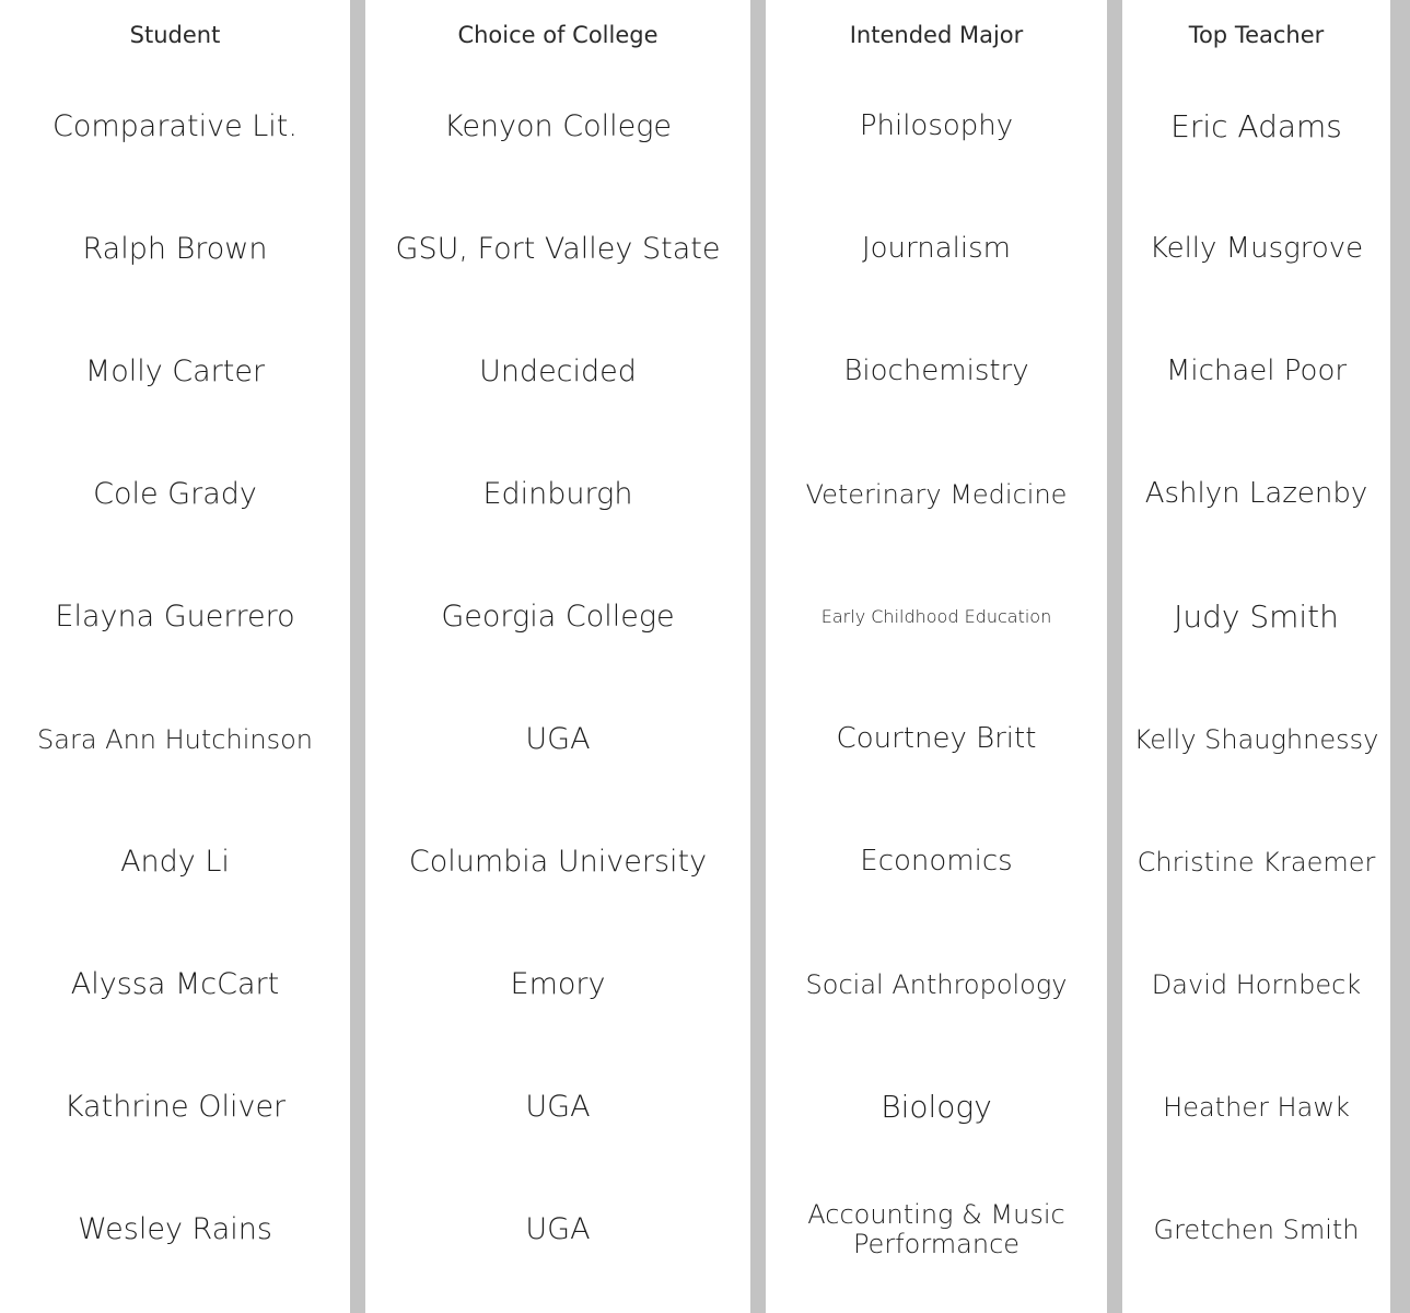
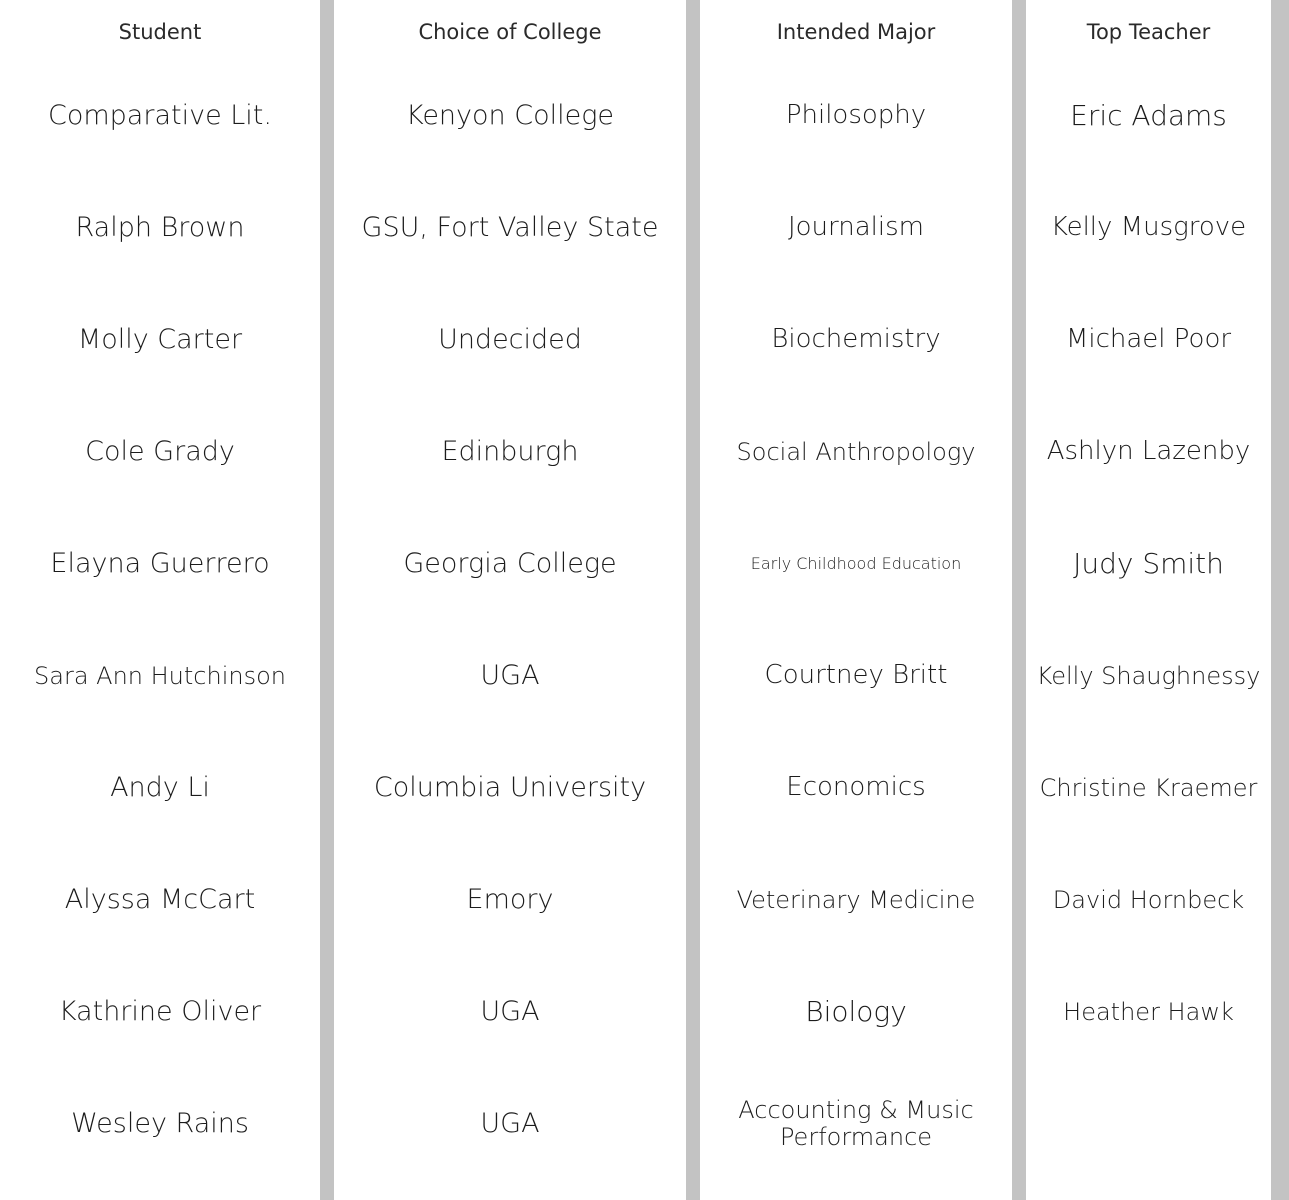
  Student
  Comparative Lit.
  Ralph Brown
  Molly Carter
  Cole Grady
  Elayna Guerrero
  Sara Ann Hutchinson
  Andy Li
  Alyssa McCart
  Kathrine Oliver
  Wesley Rains
  Choice of College
  Kenyon College
  GSU, Fort Valley State
  Undecided
  Edinburgh
  Georgia College
  UGA
  Columbia University
  Emory
  UGA
  UGA
  Intended Major
  Philosophy
  Journalism
  Biochemistry
- Veterinary Medicine
+ Social Anthropology
  Early Childhood Education
  Courtney Britt
  Economics
- Social Anthropology
+ Veterinary Medicine
  Biology
  Accounting & Music
  Performance
  Top Teacher
  Eric Adams
  Kelly Musgrove
  Michael Poor
  Ashlyn Lazenby
  Judy Smith
  Kelly Shaughnessy
  Christine Kraemer
  David Hornbeck
  Heather Hawk
- Gretchen Smith
